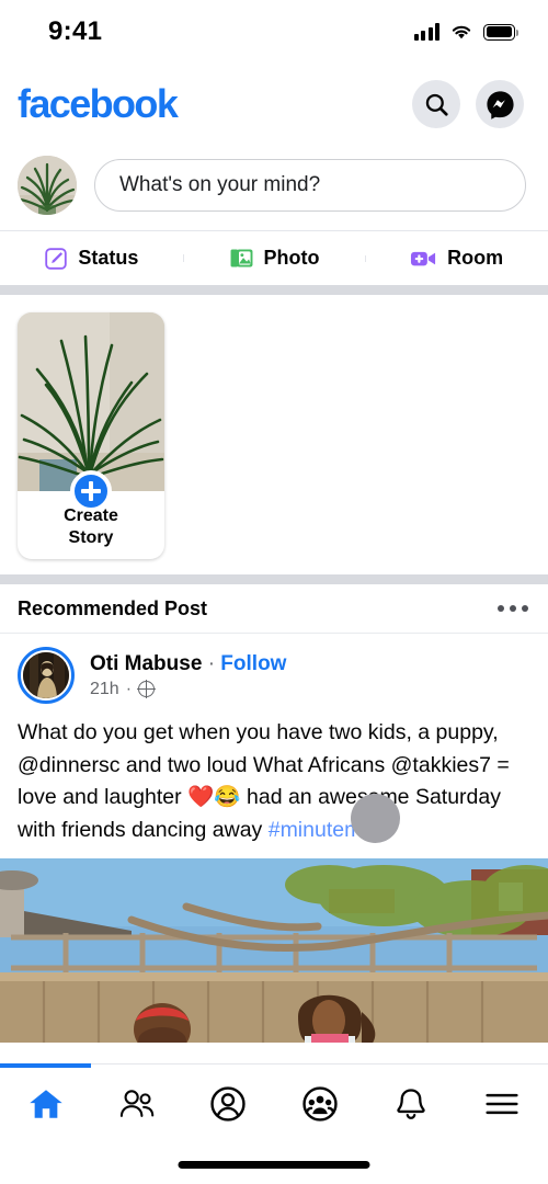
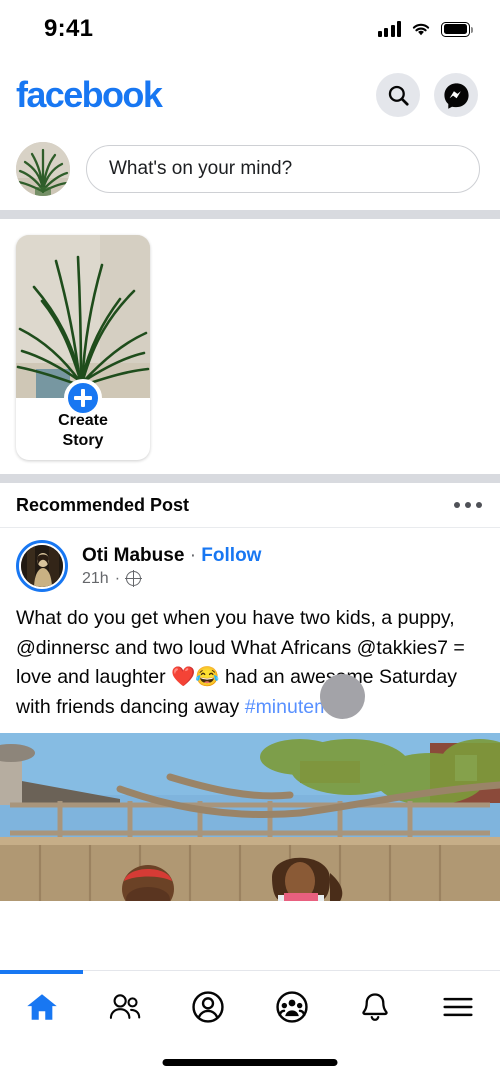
  9:41
  facebook
  What's on your mind?
- Status
- Photo
- Room
  Create
  Story
  Recommended Post
  Oti Mabuse · Follow
  21h
  ·
  What do you get when you have two kids, a puppy, @dinnersc and two loud What Africans @takkies7 = love and laughter ❤️😂 had an awee Saturday with friends dancing away #minute
